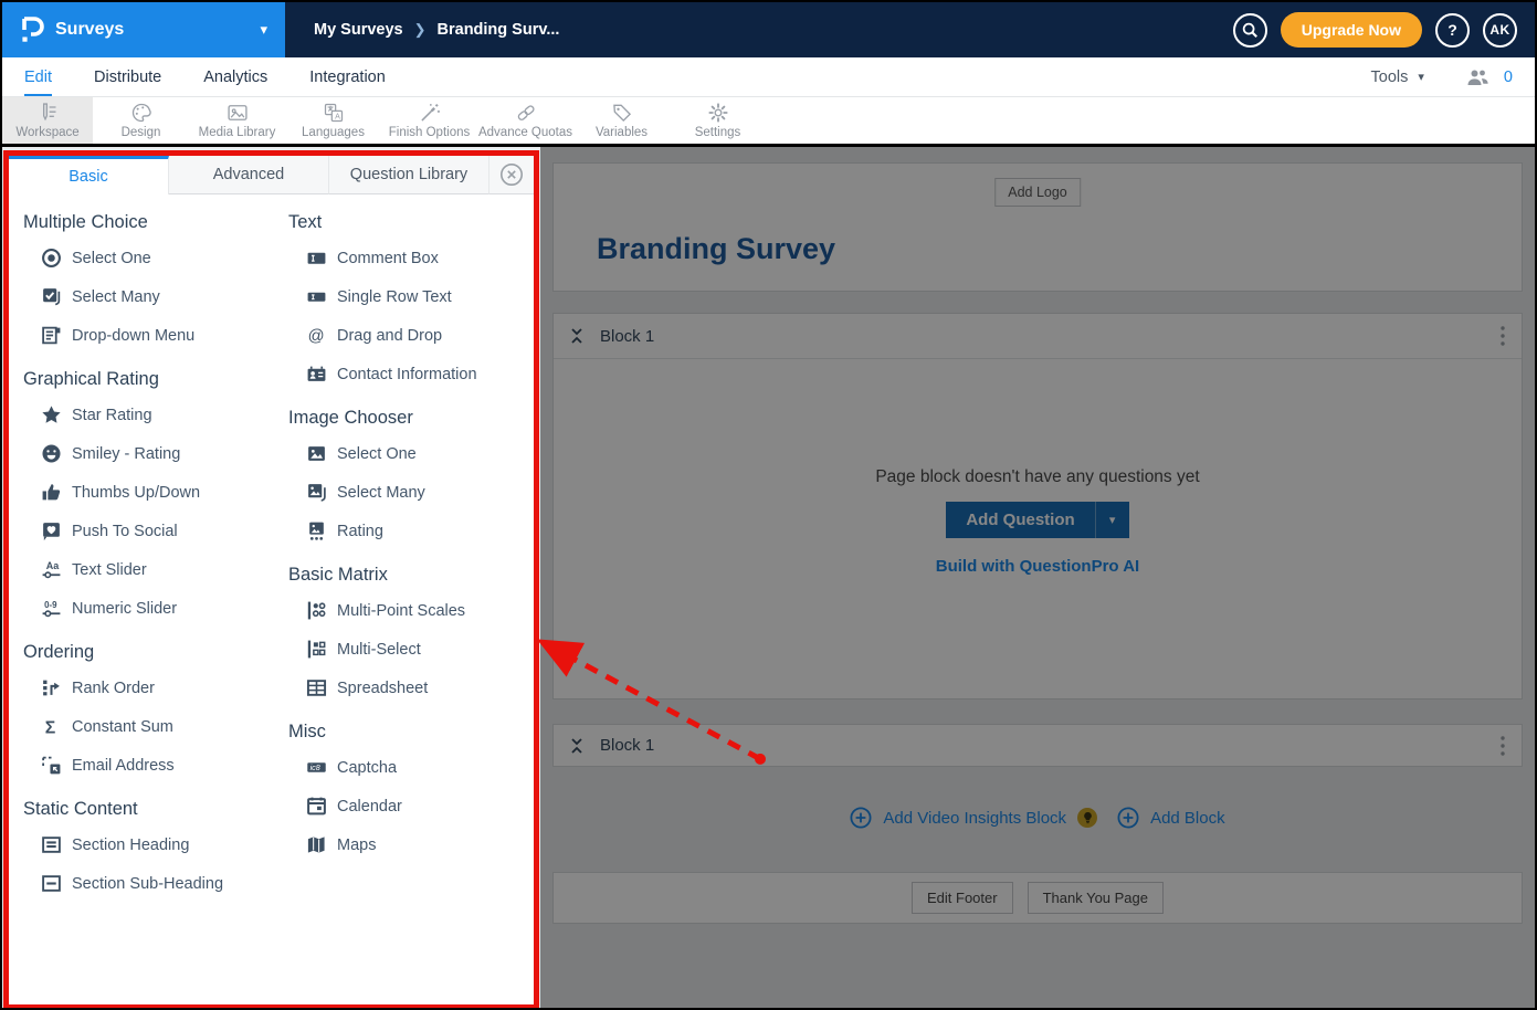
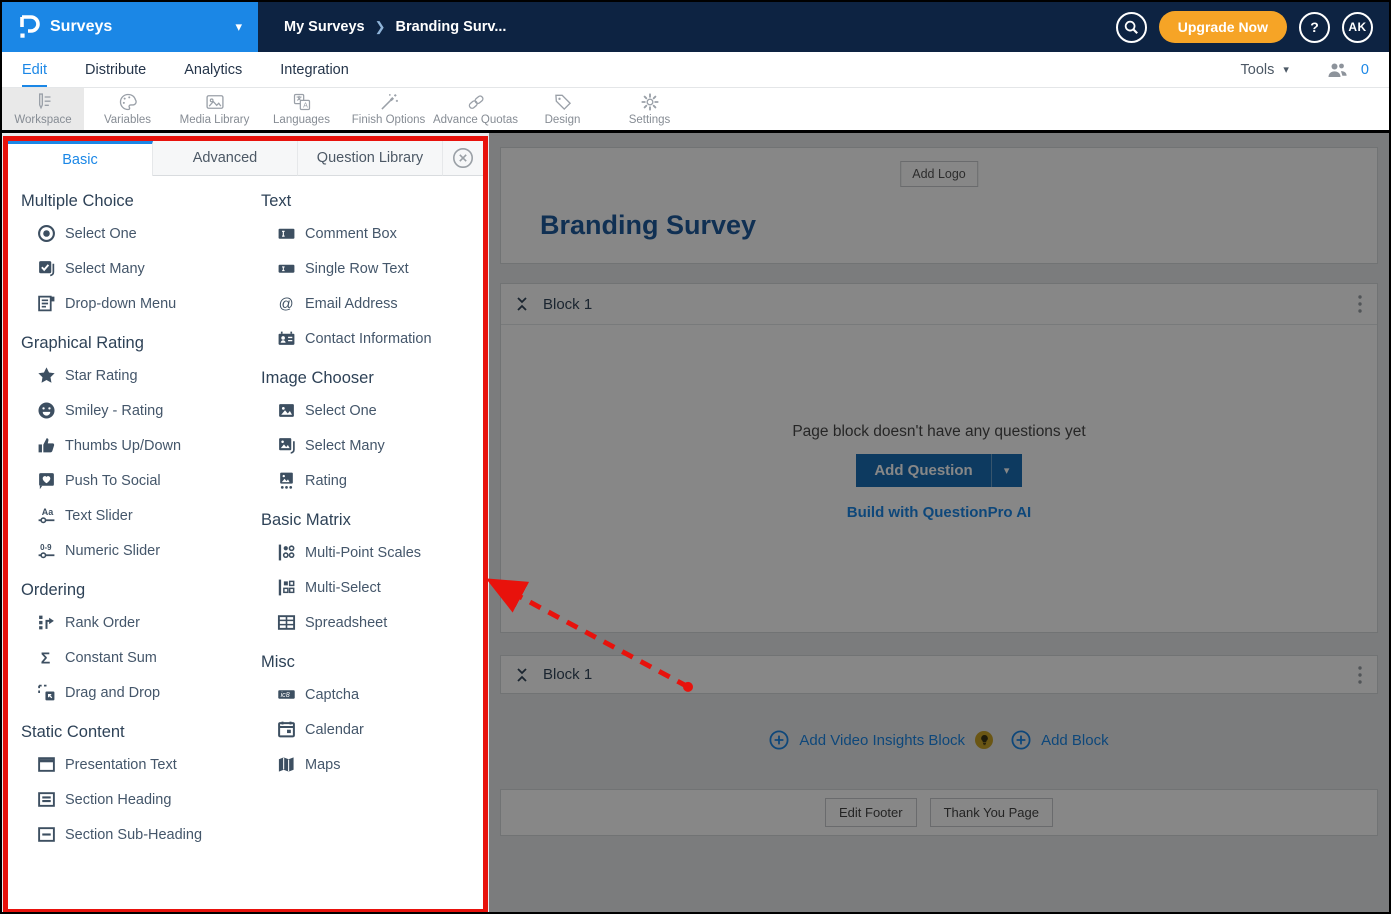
  Surveys
  ▾
  My Surveys
  ❯
  Branding Surv...
  Upgrade Now
  ?
  AK
  Edit
  Distribute
  Analytics
  Integration
  Tools
  ▾
  0
  Workspace
- Design
+ Variables
  Media Library
  A
  Languages
  Finish Options
  Advance Quotas
- Variables
+ Design
  Settings
  Add Logo
  Branding Survey
  Block 1
  Page block doesn't have any questions yet
  Add Question
  ▾
  Build with QuestionPro AI
  Block 1
  Add Video Insights Block
  Add Block
  Edit Footer
  Thank You Page
  Basic
  Advanced
  Question Library
  Multiple Choice
  Select One
  Select Many
  Drop-down Menu
  Graphical Rating
  Star Rating
  Smiley - Rating
  Thumbs Up/Down
  Push To Social
  Aa
  Text Slider
  0-9
  Numeric Slider
  Ordering
  Rank Order
  Σ
  Constant Sum
- Email Address
+ Drag and Drop
  Static Content
+ Presentation Text
  Section Heading
  Section Sub-Heading
  Text
  Comment Box
  Single Row Text
  @
- Drag and Drop
+ Email Address
  Contact Information
  Image Chooser
  Select One
  Select Many
  Rating
  Basic Matrix
  Multi-Point Scales
  Multi-Select
  Spreadsheet
  Misc
  ic8
  Captcha
  Calendar
  Maps
